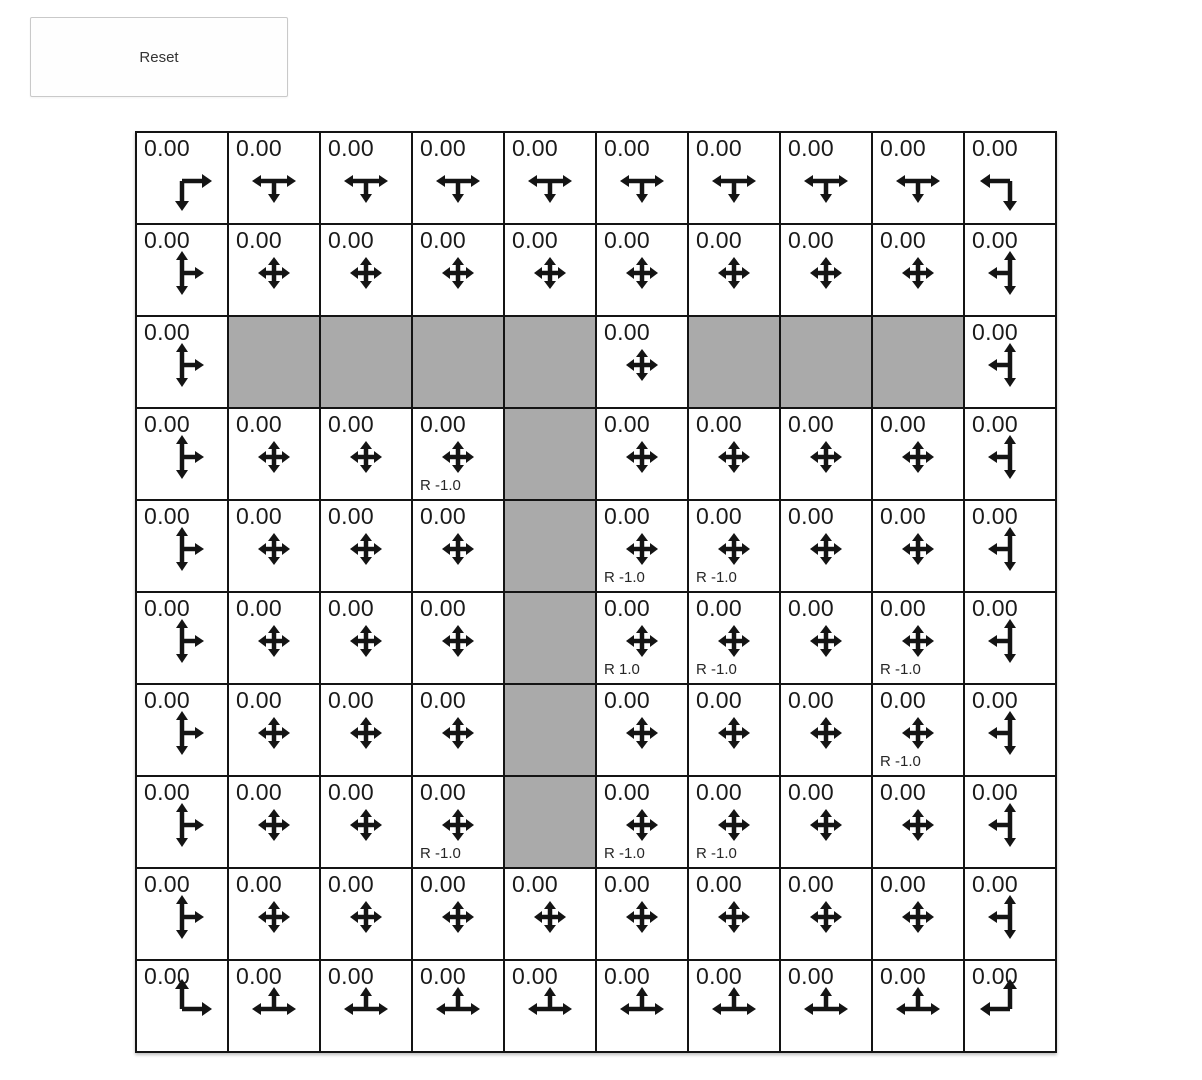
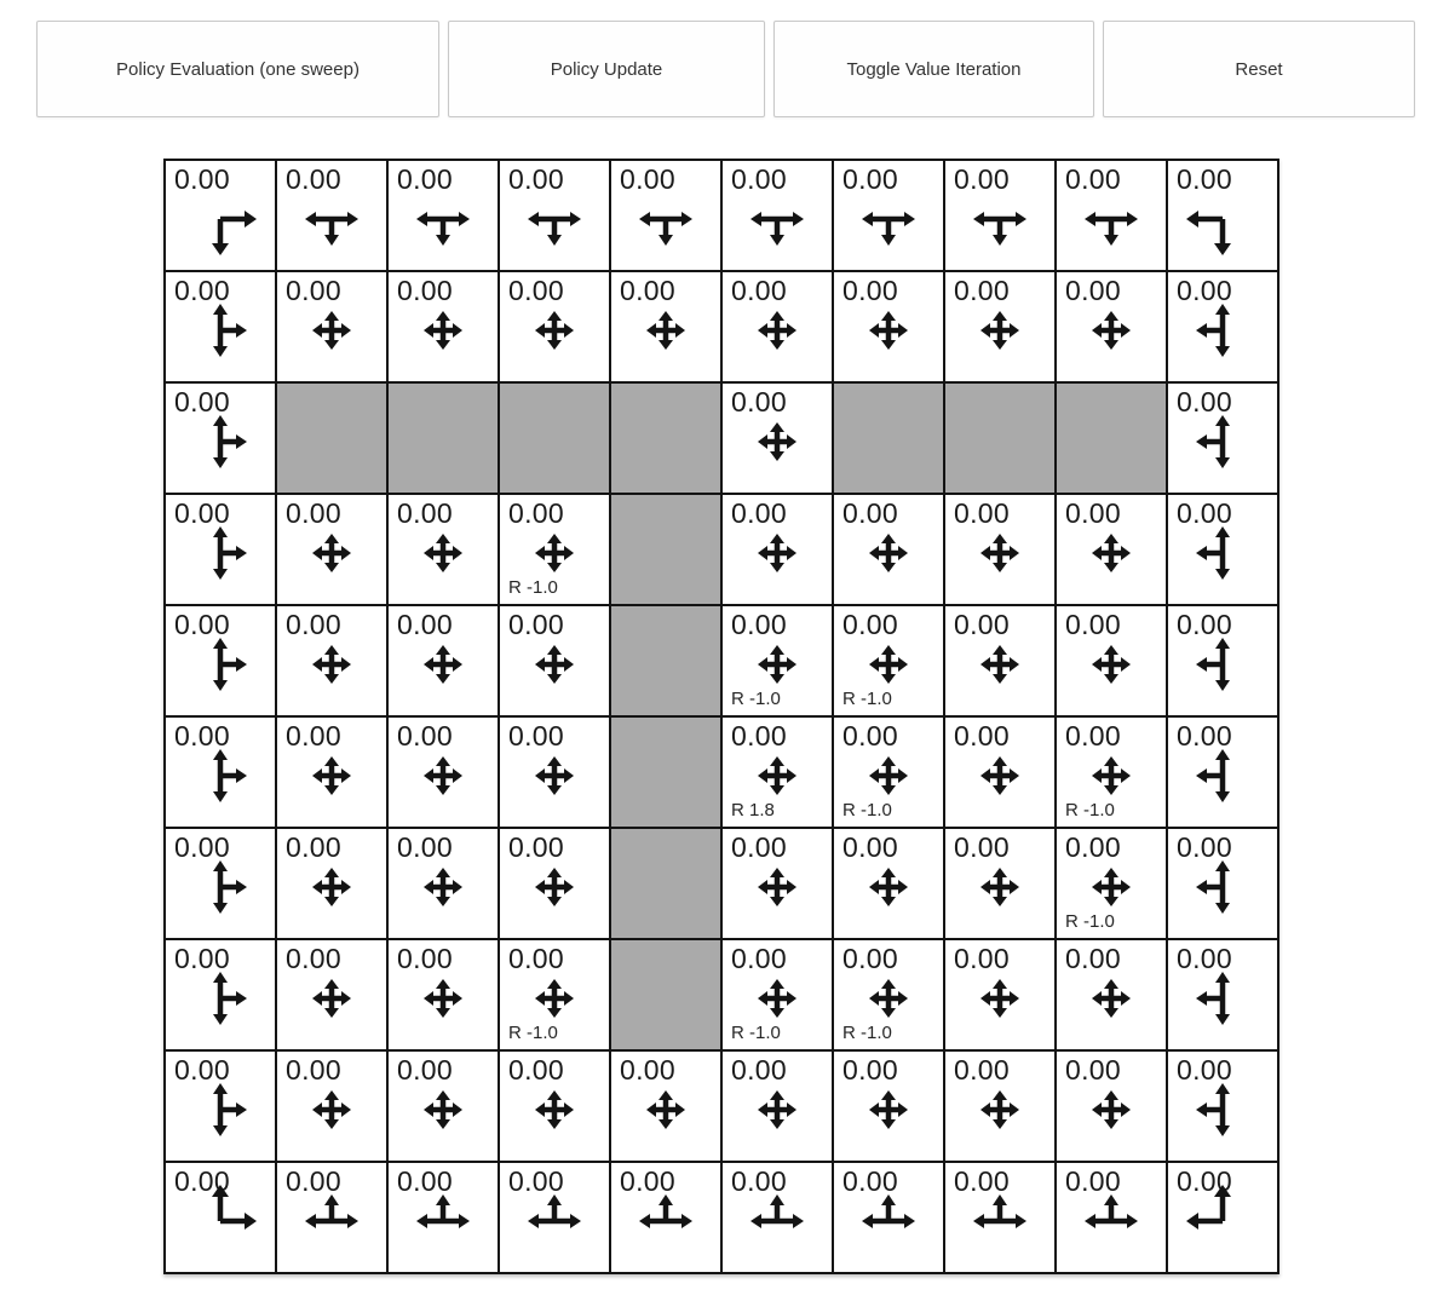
+ Policy Evaluation (one sweep)
+ Policy Update
+ Toggle Value Iteration
  Reset
  0.00
  0.00
  0.00
  0.00
  0.00
  0.00
  0.00
  0.00
  0.00
  0.00
  0.00
  0.00
  0.00
  0.00
  0.00
  0.00
  0.00
  0.00
  0.00
  0.00
  0.00
  0.00
  0.00
  0.00
  0.00
  0.00
  0.00
  R -1.0
  0.00
  0.00
  0.00
  0.00
  0.00
  0.00
  0.00
  0.00
  0.00
  0.00
  R -1.0
  0.00
  R -1.0
  0.00
  0.00
  0.00
  0.00
  0.00
  0.00
  0.00
  0.00
- R 1.0
+ R 1.8
  0.00
  R -1.0
  0.00
  0.00
  R -1.0
  0.00
  0.00
  0.00
  0.00
  0.00
  0.00
  0.00
  0.00
  0.00
  R -1.0
  0.00
  0.00
  0.00
  0.00
  0.00
  R -1.0
  0.00
  R -1.0
  0.00
  R -1.0
  0.00
  0.00
  0.00
  0.00
  0.00
  0.00
  0.00
  0.00
  0.00
  0.00
  0.00
  0.00
  0.00
  0.00
  0.00
  0.00
  0.00
  0.00
  0.00
  0.00
  0.00
  0.00
  0.00
